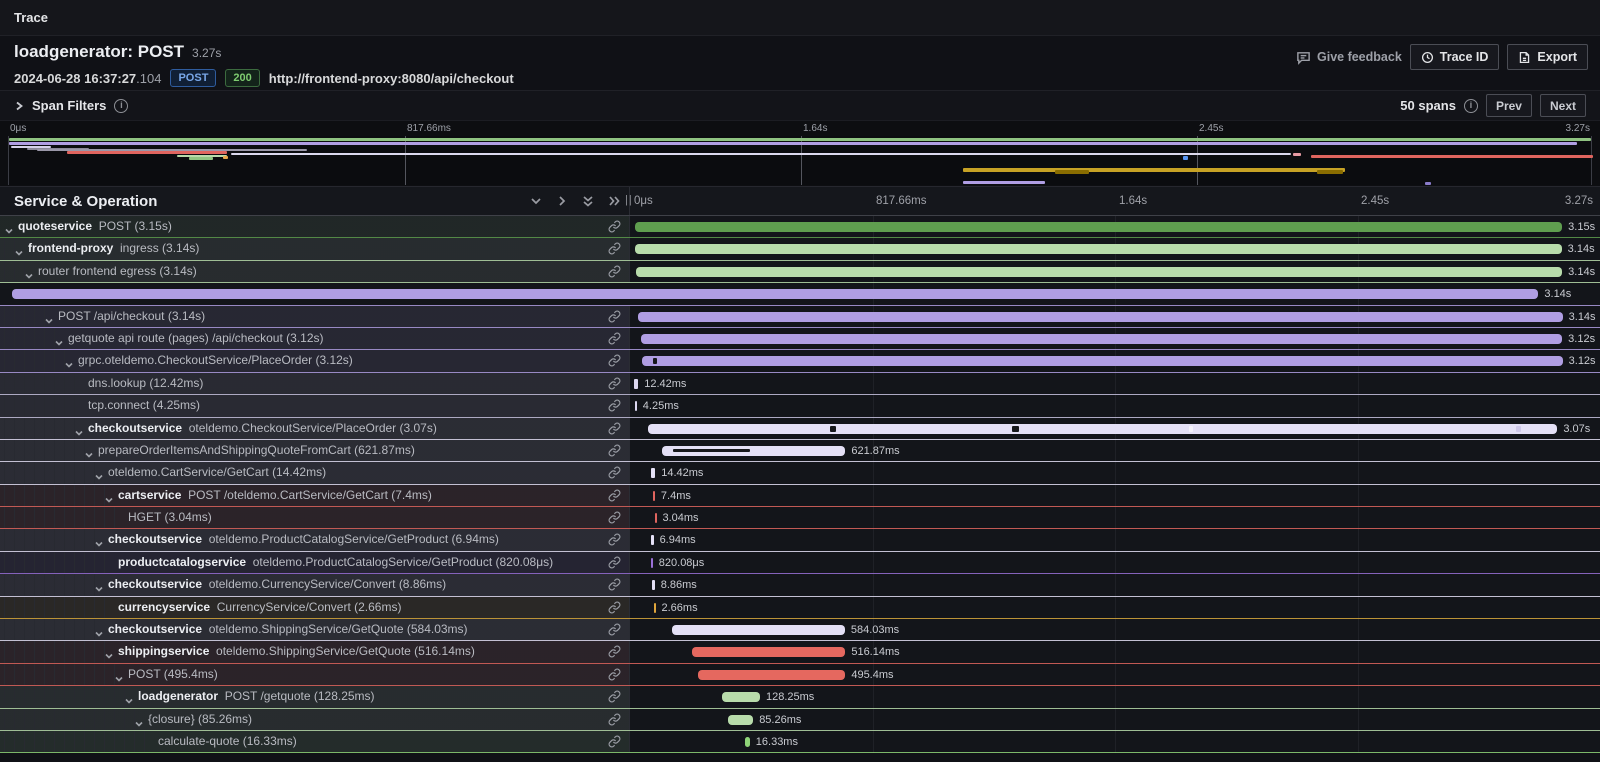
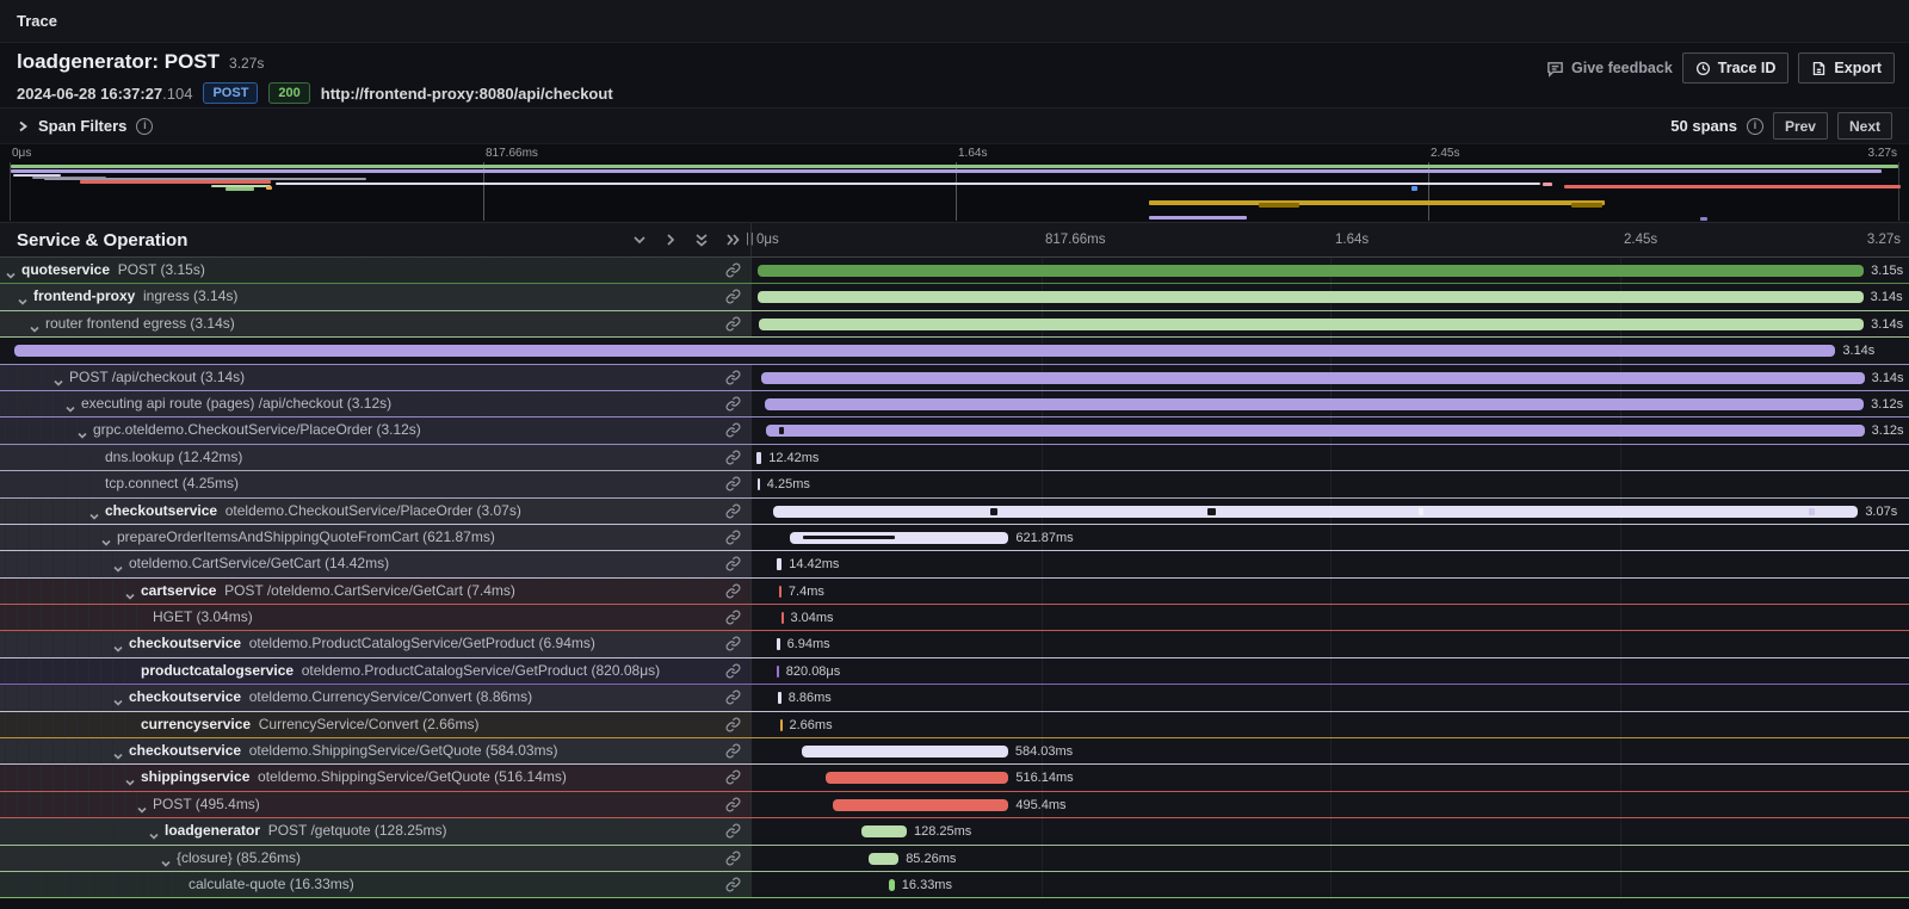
  Trace
  loadgenerator: POST
  3.27s
  2024-06-28 16:37:27.104
  POST
  200
  http://frontend-proxy:8080/api/checkout
  Give feedback
  Trace ID
  Export
  Span Filters
  i
  50 spans
  i
  Prev
  Next
  0μs
  817.66ms
  1.64s
  2.45s
  3.27s
  Service & Operation
  ||
  0μs
  817.66ms
  1.64s
  2.45s
  3.27s
  quoteservice POST (3.15s)
  3.15s
  frontend-proxy ingress (3.14s)
  3.14s
  router frontend egress (3.14s)
  3.14s
  3.14s
  POST /api/checkout (3.14s)
  3.14s
- getquote api route (pages) /api/checkout (3.12s)
+ executing api route (pages) /api/checkout (3.12s)
  3.12s
  grpc.oteldemo.CheckoutService/PlaceOrder (3.12s)
  3.12s
  dns.lookup (12.42ms)
  12.42ms
  tcp.connect (4.25ms)
  4.25ms
  checkoutservice oteldemo.CheckoutService/PlaceOrder (3.07s)
  3.07s
  prepareOrderItemsAndShippingQuoteFromCart (621.87ms)
  621.87ms
  oteldemo.CartService/GetCart (14.42ms)
  14.42ms
  cartservice POST /oteldemo.CartService/GetCart (7.4ms)
  7.4ms
  HGET (3.04ms)
  3.04ms
  checkoutservice oteldemo.ProductCatalogService/GetProduct (6.94ms)
  6.94ms
  productcatalogservice oteldemo.ProductCatalogService/GetProduct (820.08μs)
  820.08μs
  checkoutservice oteldemo.CurrencyService/Convert (8.86ms)
  8.86ms
  currencyservice CurrencyService/Convert (2.66ms)
  2.66ms
  checkoutservice oteldemo.ShippingService/GetQuote (584.03ms)
  584.03ms
  shippingservice oteldemo.ShippingService/GetQuote (516.14ms)
  516.14ms
  POST (495.4ms)
  495.4ms
  loadgenerator POST /getquote (128.25ms)
  128.25ms
  {closure} (85.26ms)
  85.26ms
  calculate-quote (16.33ms)
  16.33ms
